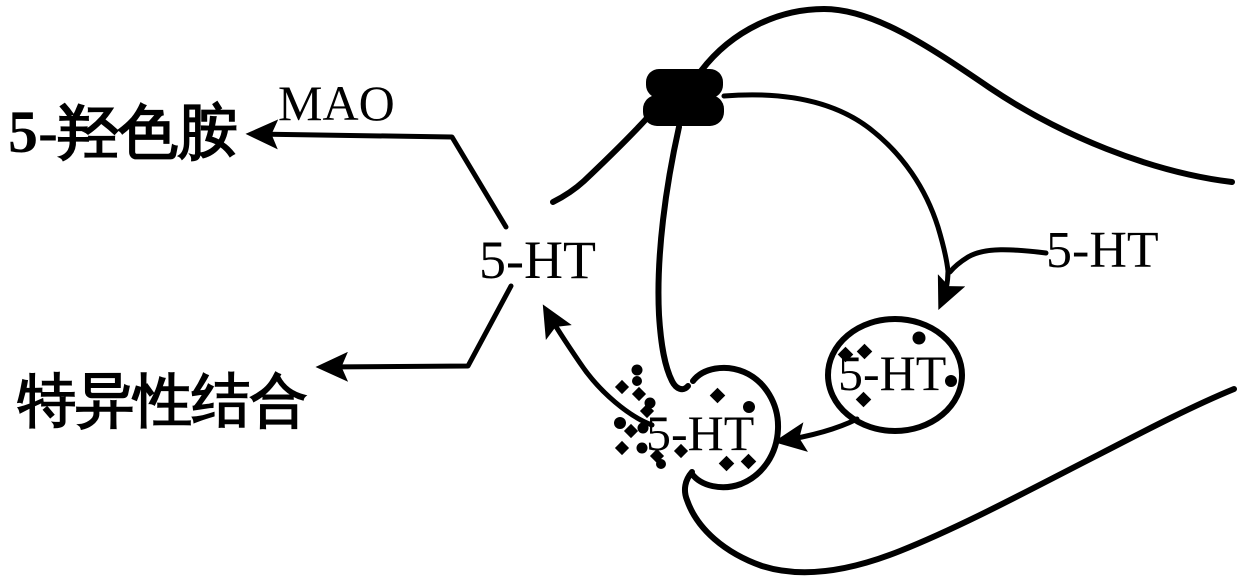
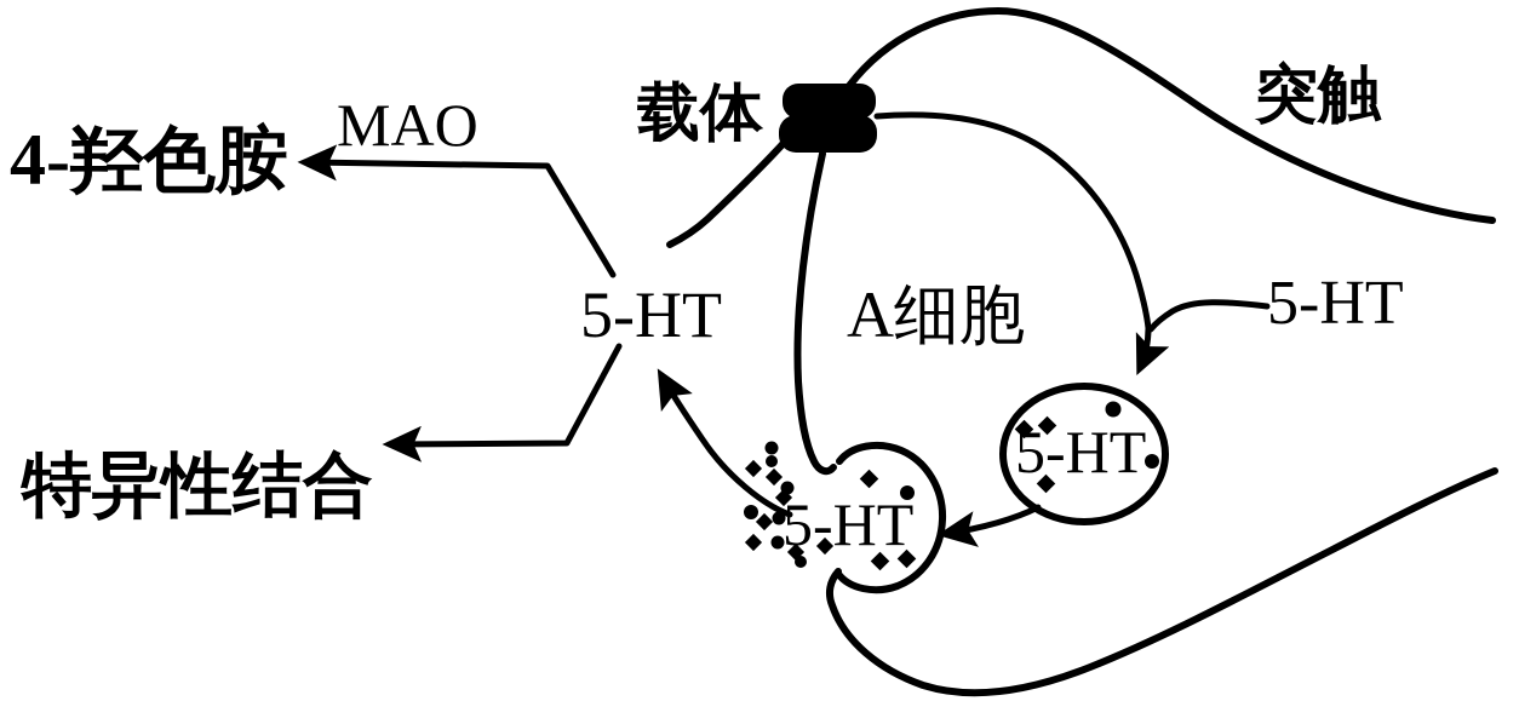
- 5-羟色胺
+ 4-羟色胺
  MAO
+ 载体
+ 突触
+ A细胞
  5-HT
  5-HT
  5-HT
  5-HT
  特异性结合
